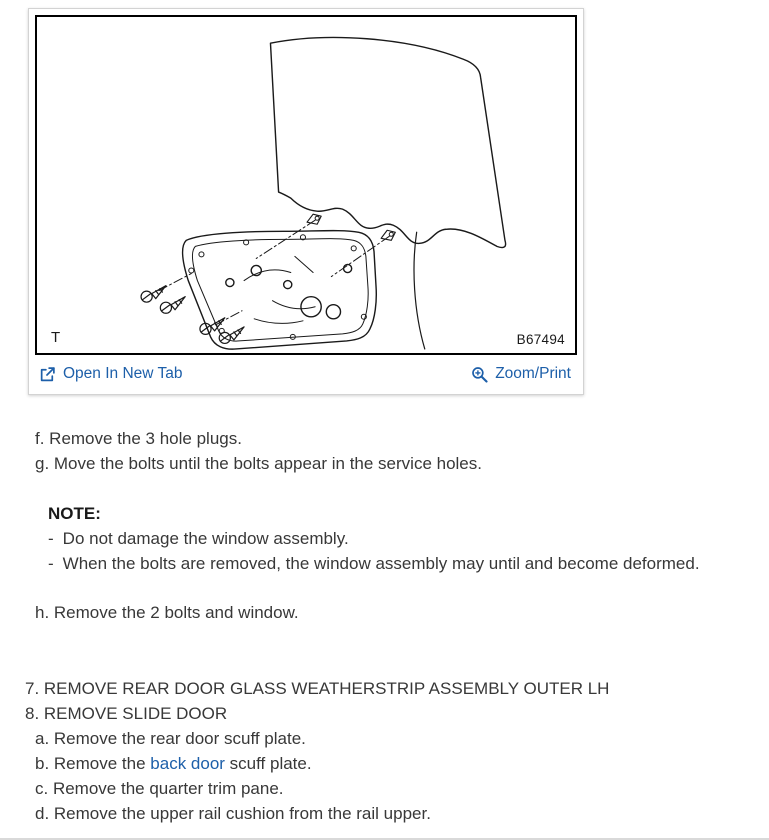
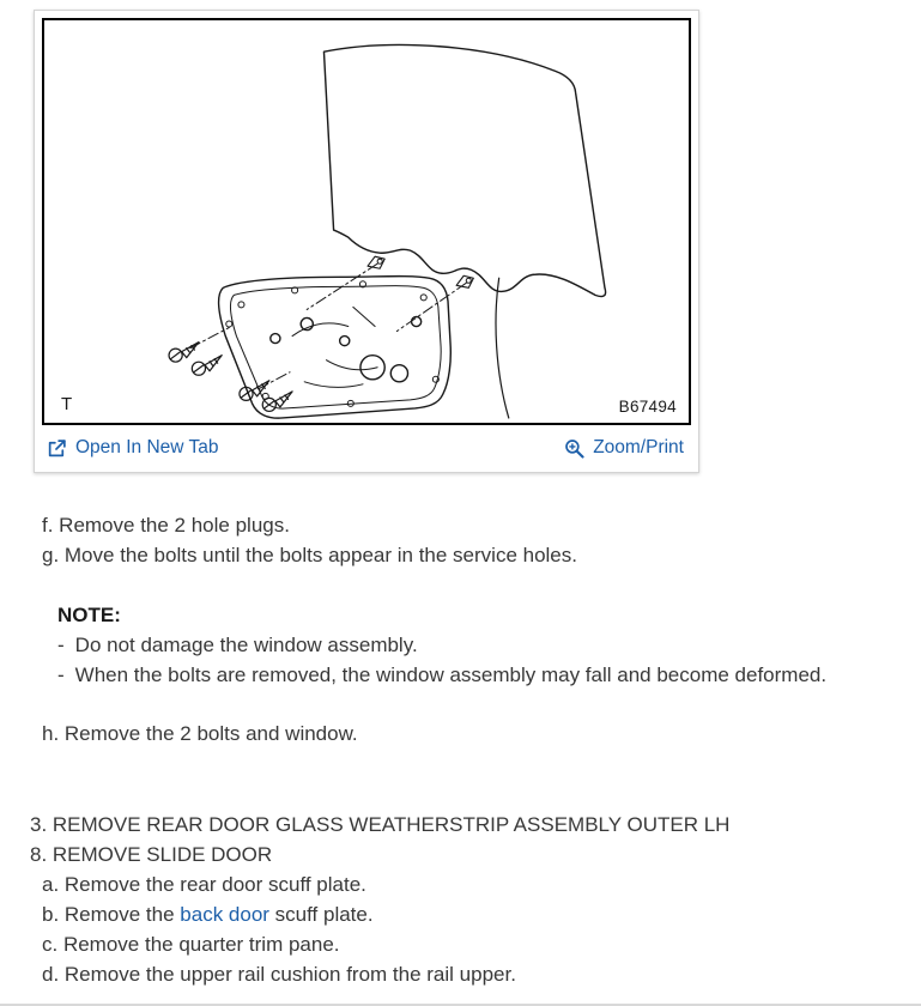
  T
  B67494
  Open In New Tab
  Zoom/Print
- f. Remove the 3 hole plugs.
+ f. Remove the 2 hole plugs.
  g. Move the bolts until the bolts appear in the service holes.
  NOTE:
  -
  Do not damage the window assembly.
  -
- When the bolts are removed, the window assembly may until and become deformed.
+ When the bolts are removed, the window assembly may fall and become deformed.
  h. Remove the 2 bolts and window.
- 7. REMOVE REAR DOOR GLASS WEATHERSTRIP ASSEMBLY OUTER LH
+ 3. REMOVE REAR DOOR GLASS WEATHERSTRIP ASSEMBLY OUTER LH
  8. REMOVE SLIDE DOOR
  a. Remove the rear door scuff plate.
  b. Remove the back door scuff plate.
  c. Remove the quarter trim pane.
  d. Remove the upper rail cushion from the rail upper.
